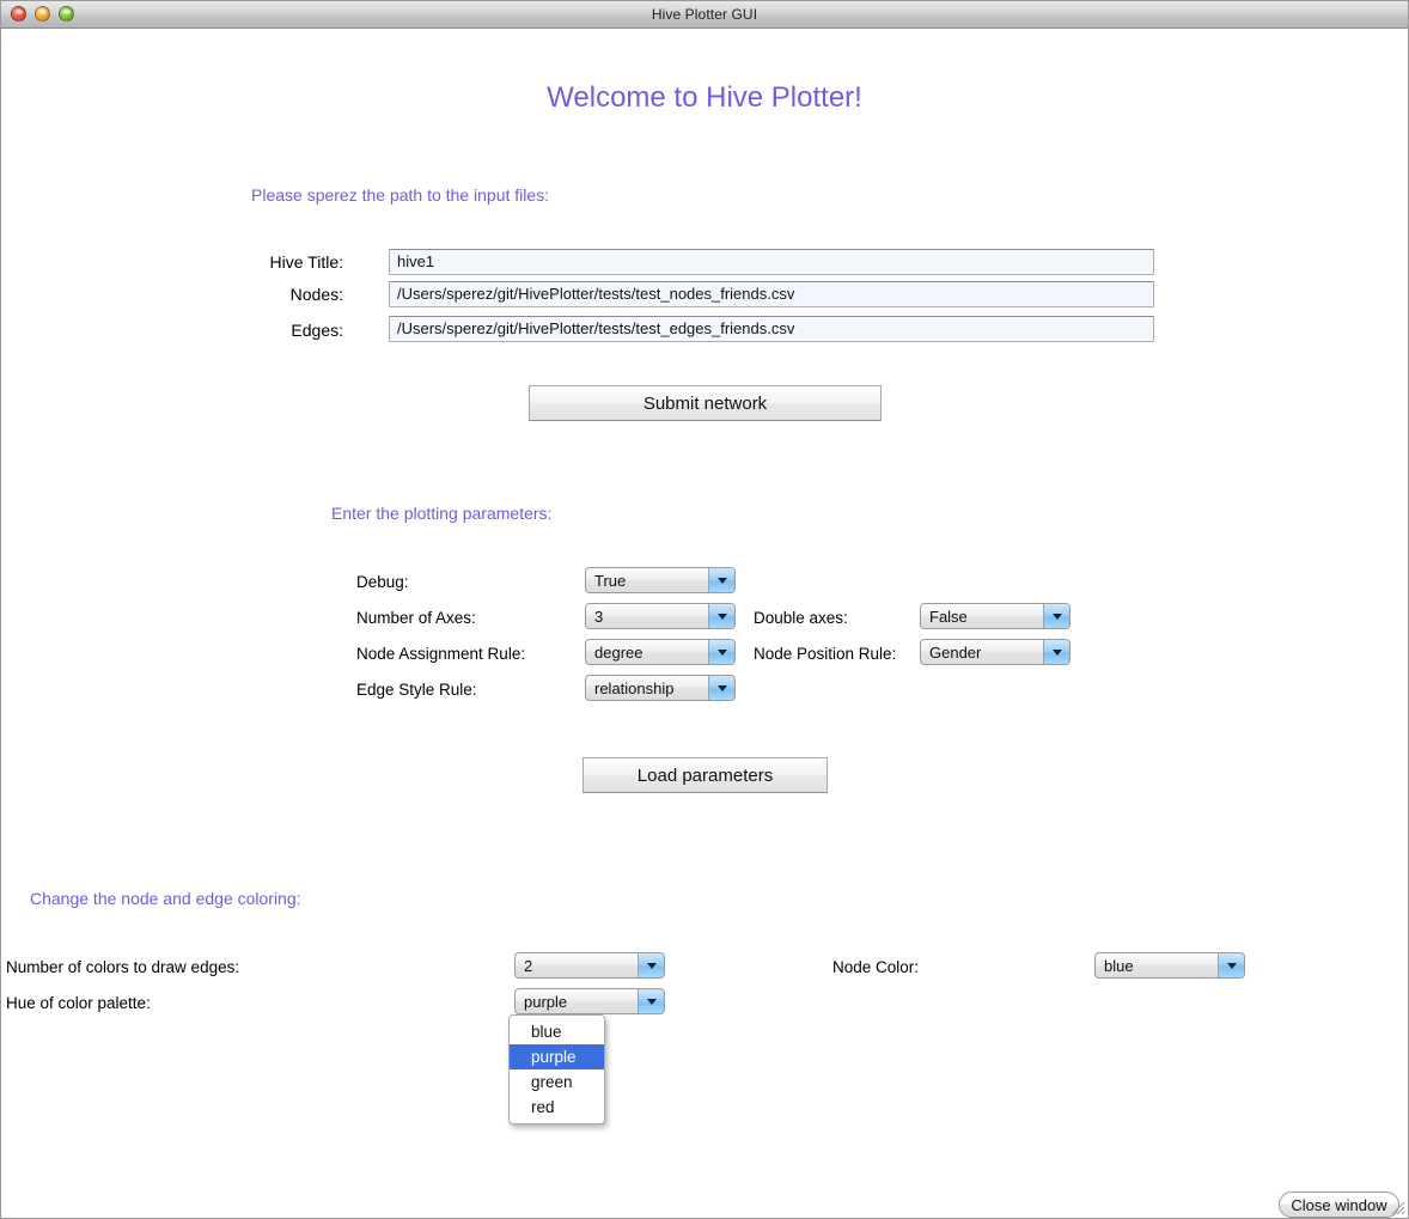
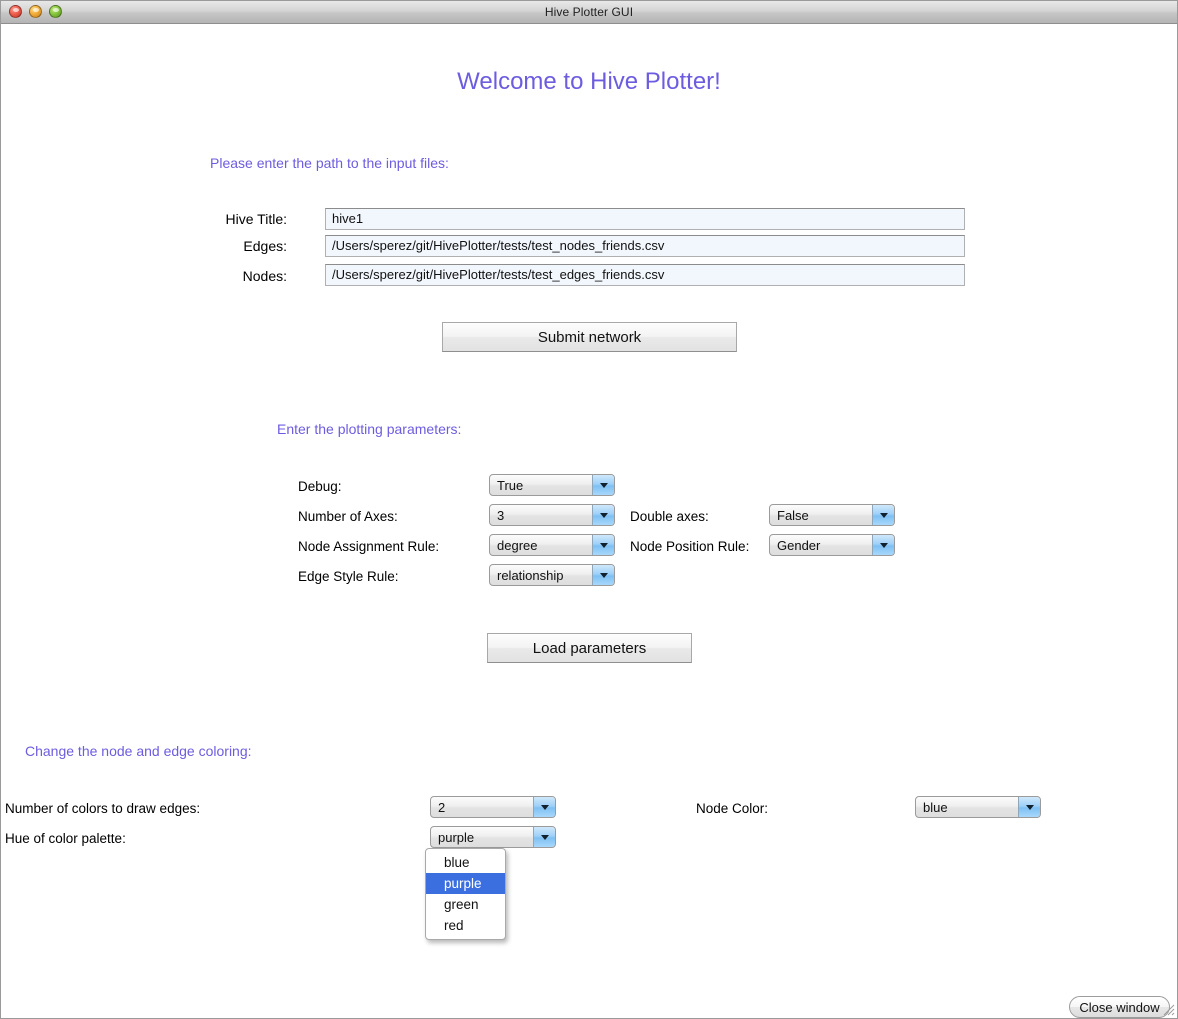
  Hive Plotter GUI
  Welcome to Hive Plotter!
- Please sperez the path to the input files:
+ Please enter the path to the input files:
  Hive Title:
  hive1
- Nodes:
+ Edges:
  /Users/sperez/git/HivePlotter/tests/test_nodes_friends.csv
- Edges:
+ Nodes:
  /Users/sperez/git/HivePlotter/tests/test_edges_friends.csv
  Submit network
  Enter the plotting parameters:
  Debug:
  True
  Number of Axes:
  3
  Node Assignment Rule:
  degree
  Edge Style Rule:
  relationship
  Double axes:
  False
  Node Position Rule:
  Gender
  Load parameters
  Change the node and edge coloring:
  Number of colors to draw edges:
  2
  Hue of color palette:
  purple
  Node Color:
  blue
  blue
  purple
  green
  red
  Close window
